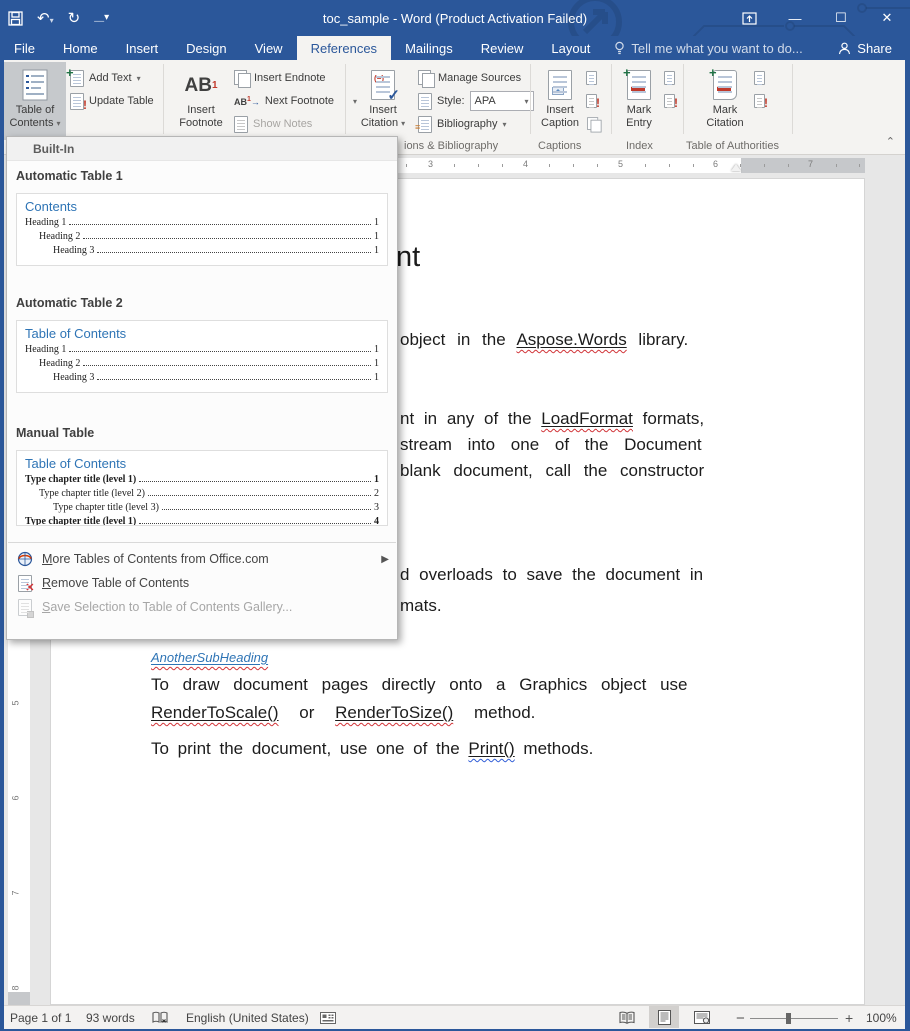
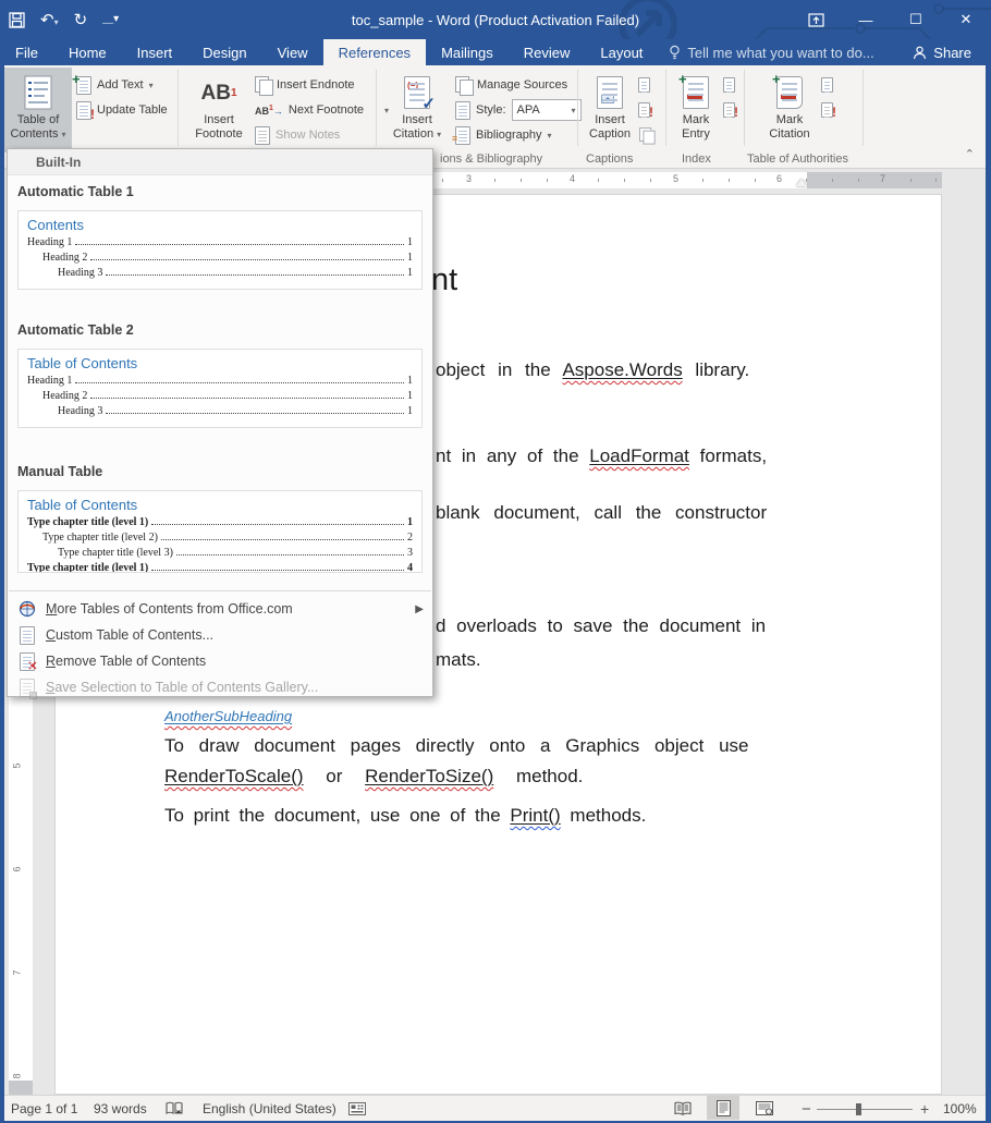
  ↶▾
  ↻
  ⸏▾
  toc_sample - Word (Product Activation Failed)
  —
  ☐
  ✕
  File
  Home
  Insert
  Design
  View
  References
  Mailings
  Review
  Layout
  Tell me what you want to do...
  Share
  Table of
  Contents ▾
  +
  Add Text
  ▾
  !
  Update Table
  AB
  1
  Insert
  Footnote
  Insert Endnote
  AB →
  Next Footnote
  ▾
  Show Notes
  ✓
  Insert
  Citation ▾
  Manage Sources
  Style:
  APA
  ▾
  ≡
  Bibliography
  ▾
  Insert
  Caption
  !
  +
  Mark
  Entry
  !
  +
  Mark
  Citation
  !
  ions & Bibliography
  Captions
  Index
  Table of Authorities
  ⌃
  3
  4
  5
  6
  7
  nt
  object in the Aspose.Words library.
  nt in any of the LoadFormat formats,
- stream into one of the Document
  blank document, call the constructor
  d overloads to save the document in
  mats.
  AnotherSubHeading
  To draw document pages directly onto a Graphics object use
  RenderToScale() or RenderToSize() method.
  To print the document, use one of the Print() methods.
  Page 1 of 1
  93 words
  English (United States)
  −
  +
  100%
  Built-In
  Automatic Table 1
  Contents
  Heading 1
  1
  Heading 2
  1
  Heading 3
  1
  Automatic Table 2
  Table of Contents
  Heading 1
  1
  Heading 2
  1
  Heading 3
  1
  Manual Table
  Table of Contents
  Type chapter title (level 1)
  1
  Type chapter title (level 2)
  2
  Type chapter title (level 3)
  3
  Type chapter title (level 1)
  4
  More Tables of Contents from Office.com
  ▶
+ Custom Table of Contents...
  ✕
  Remove Table of Contents
  Save Selection to Table of Contents Gallery...
